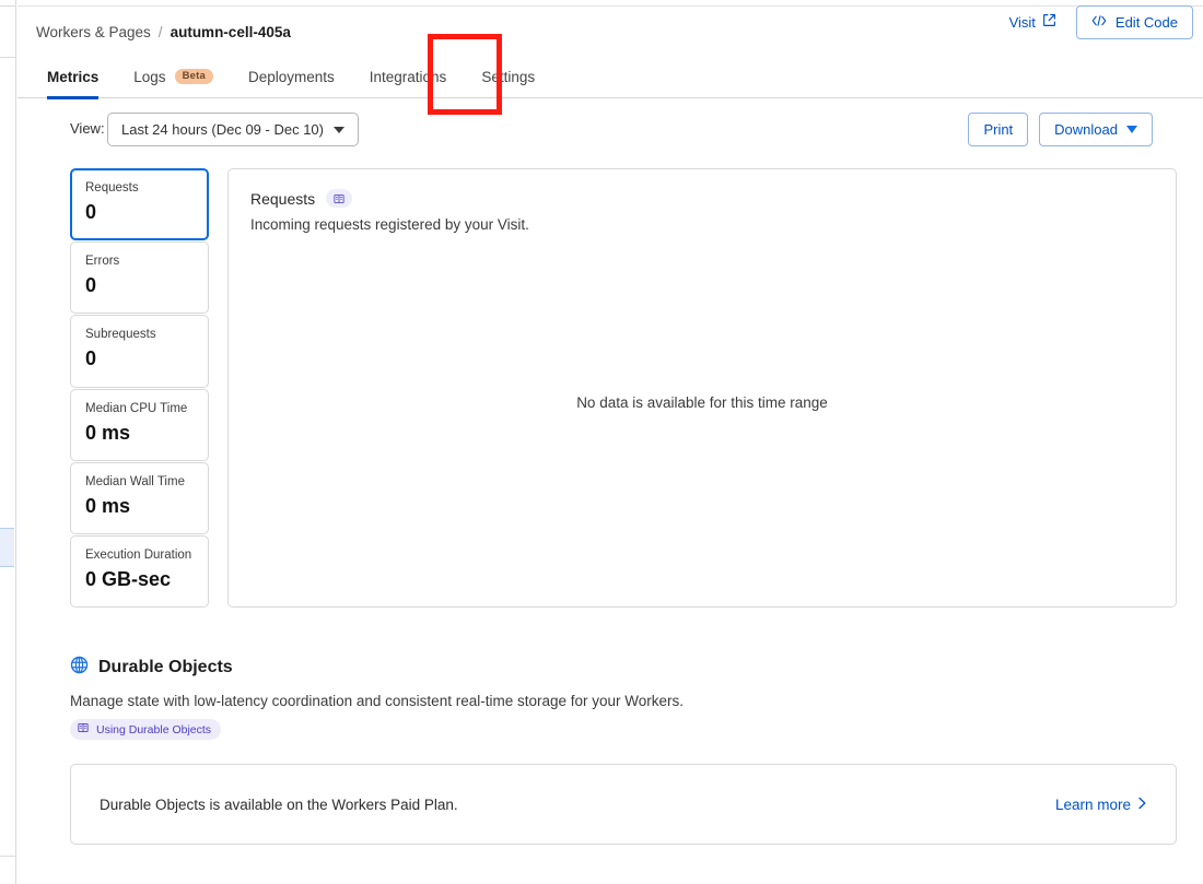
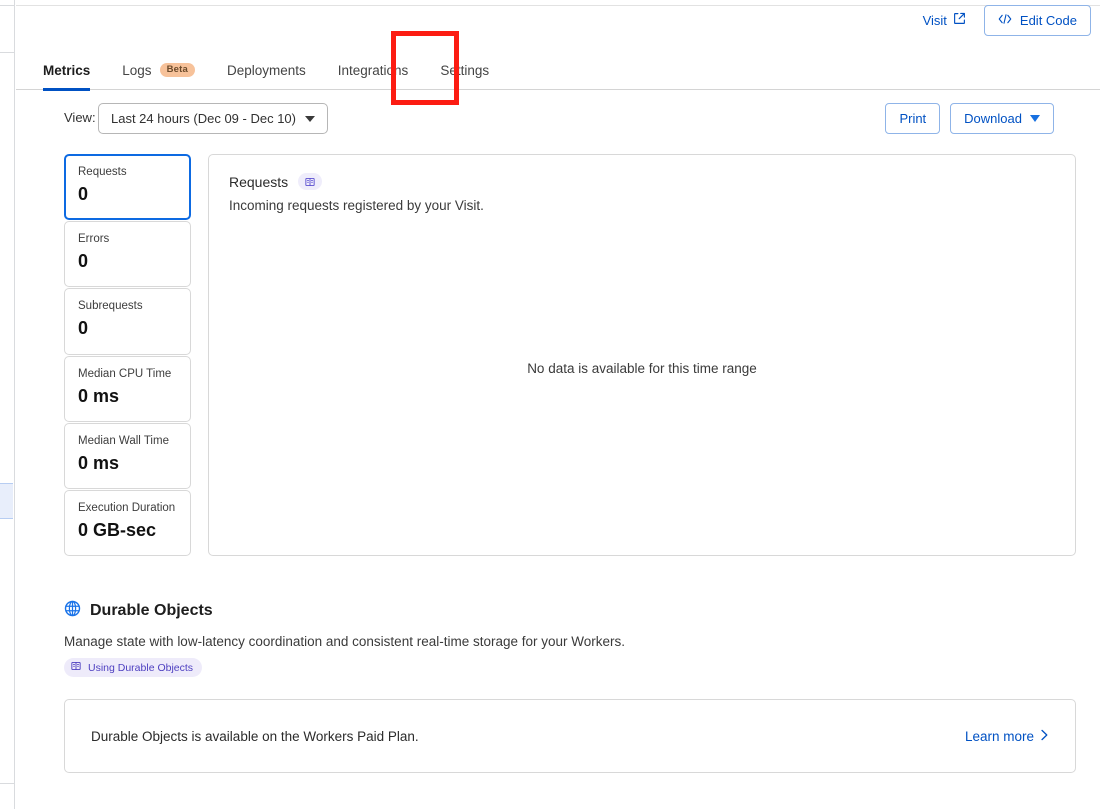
- Workers & Pages
- /
- autumn-cell-405a
  Visit
  Edit Code
  Metrics
  Logs
  Beta
  Deployments
  Integrations
  Settings
  View:
  Last 24 hours (Dec 09 - Dec 10)
  Print
  Download
  Requests
  0
  Errors
  0
  Subrequests
  0
  Median CPU Time
  0 ms
  Median Wall Time
  0 ms
  Execution Duration
  0 GB-sec
  Requests
  Incoming requests registered by your Visit.
  No data is available for this time range
  Durable Objects
  Manage state with low-latency coordination and consistent real-time storage for your Workers.
  Using Durable Objects
  Durable Objects is available on the Workers Paid Plan.
  Learn more
